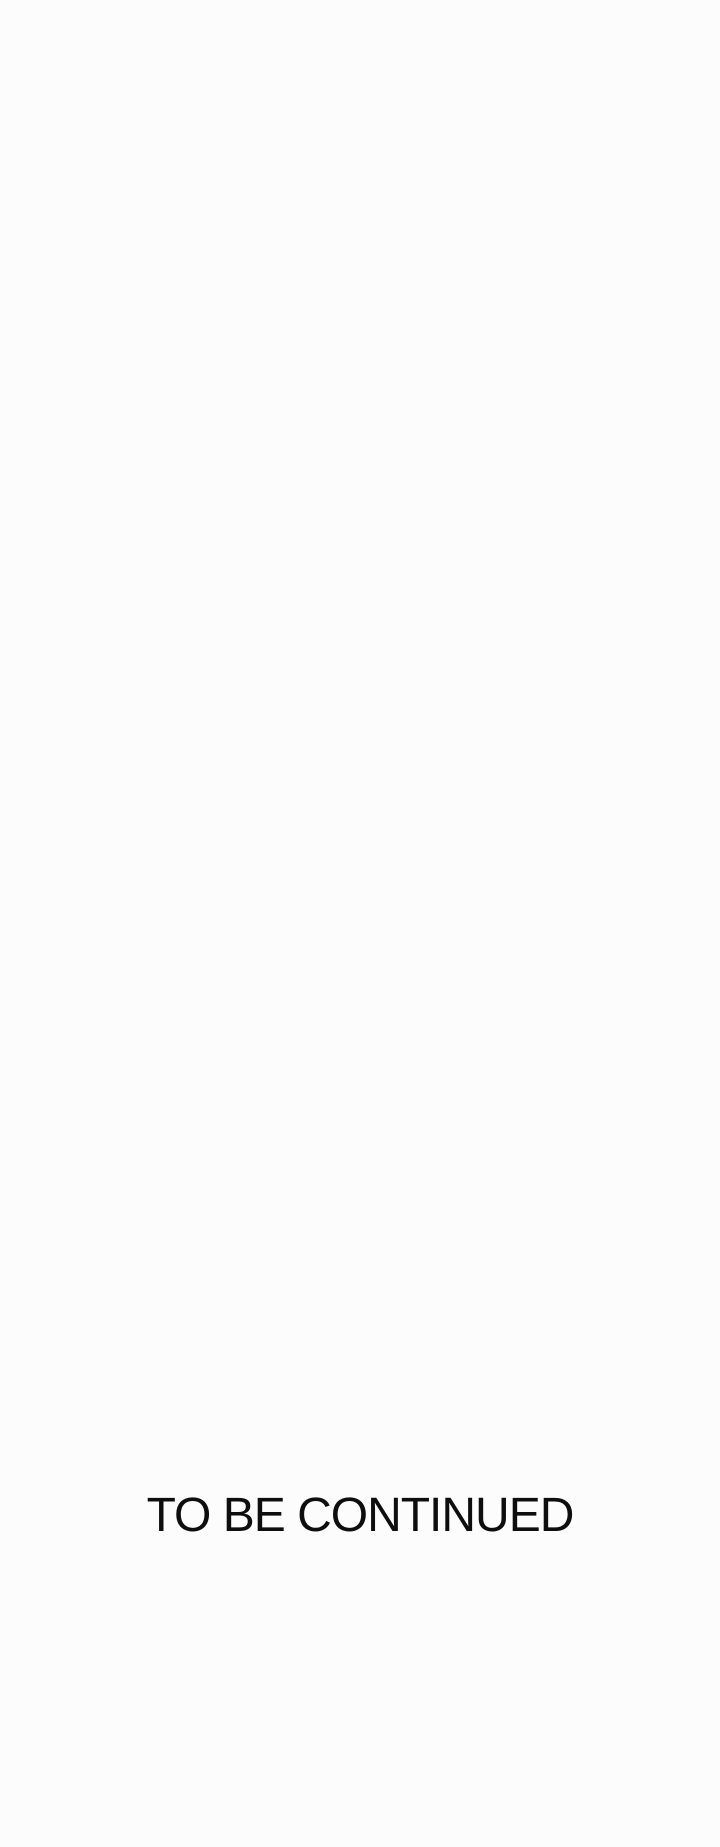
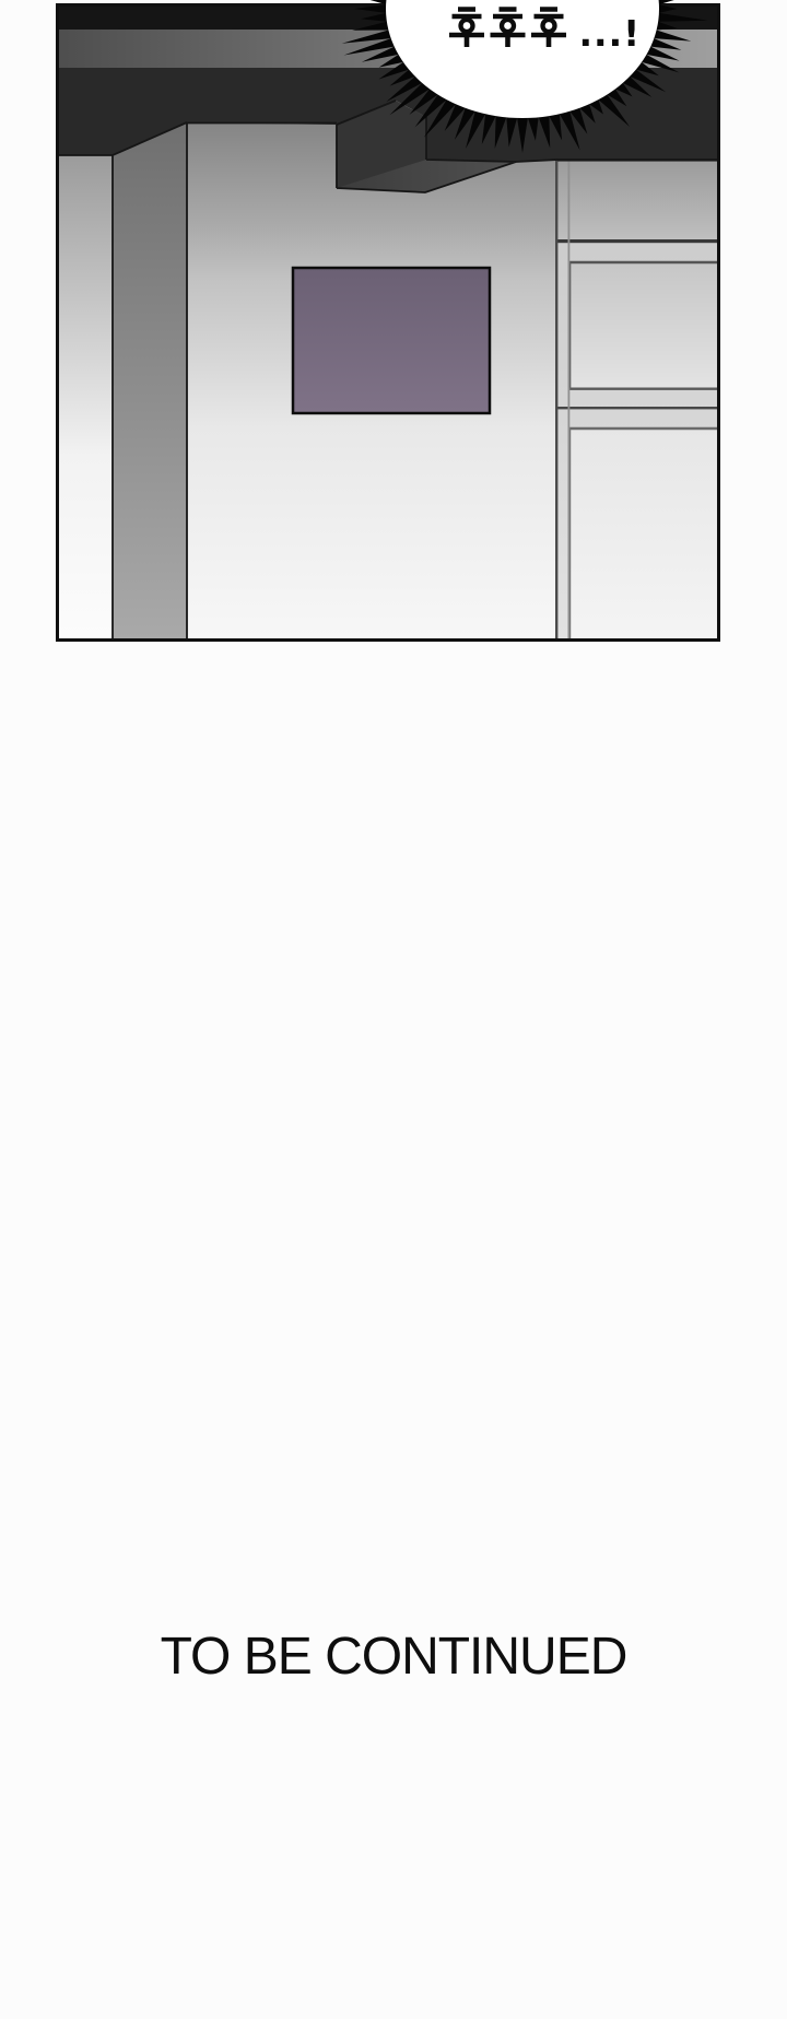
+ ...!
  TO BE CONTINUED
